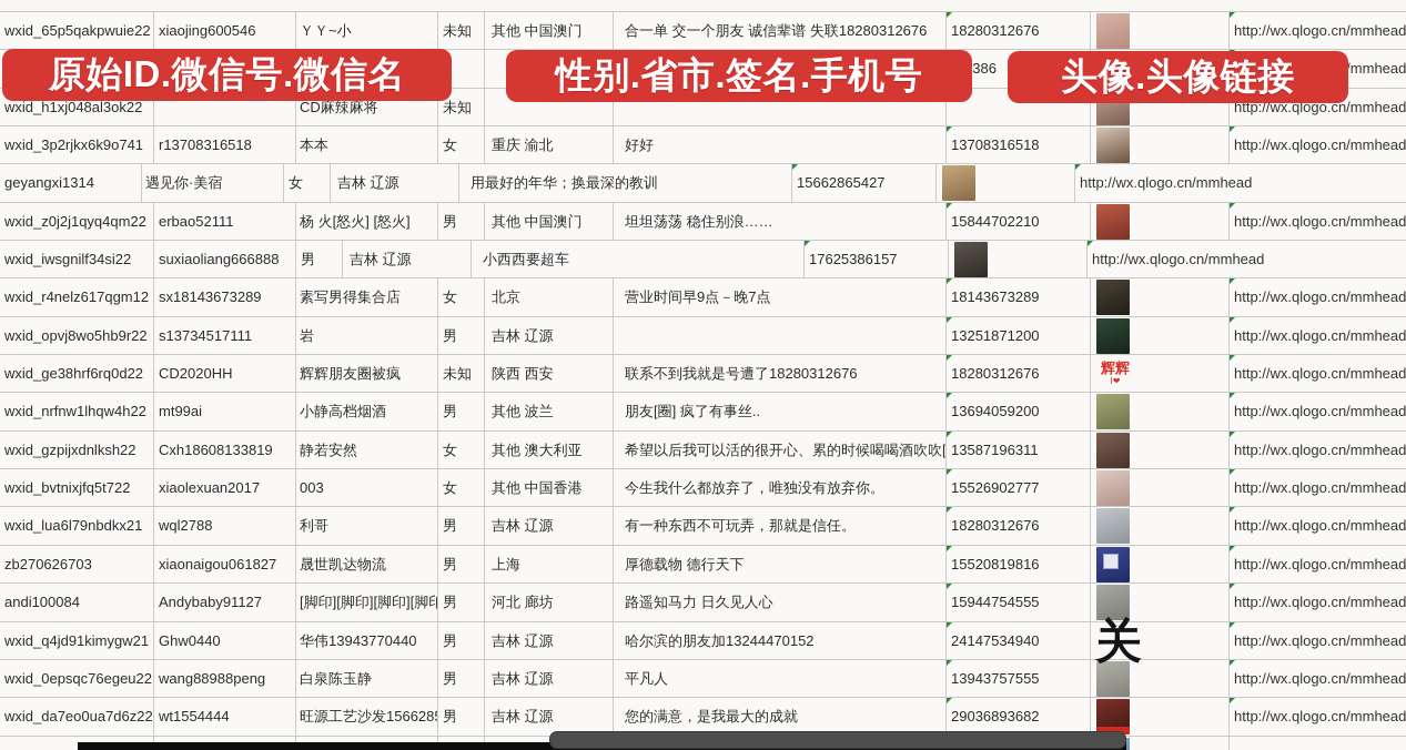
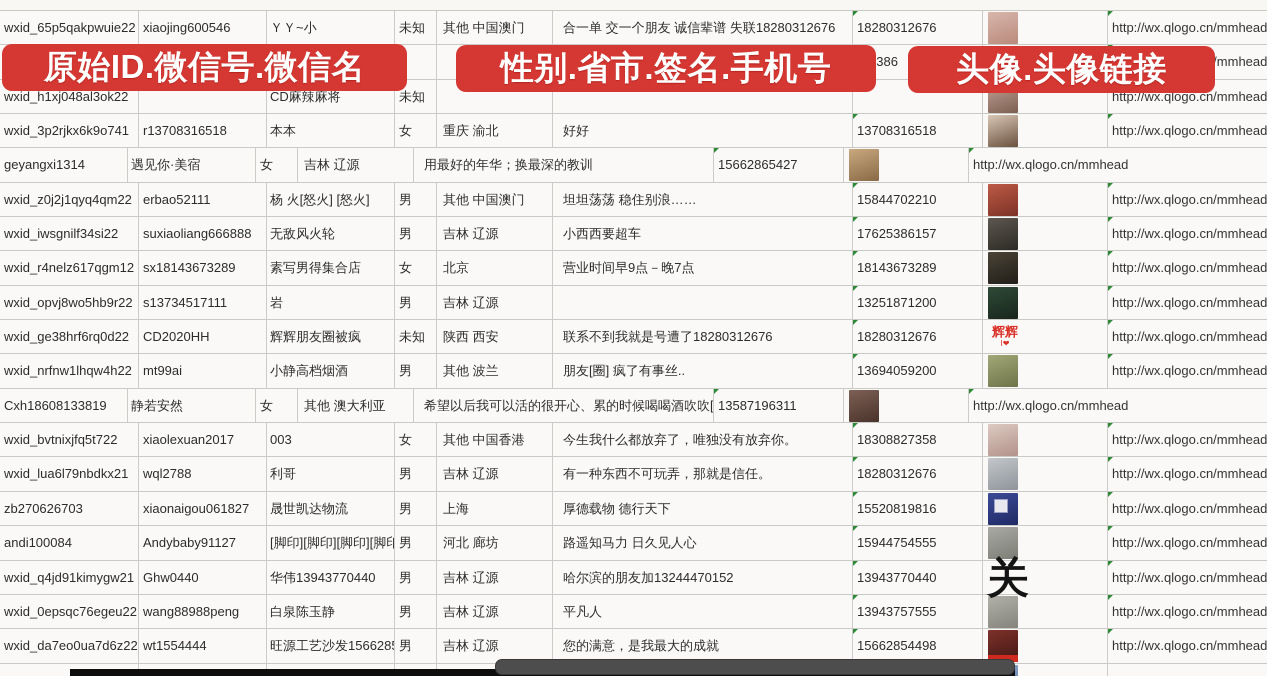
  wxid_65p5qakpwuie22
  xiaojing600546
  ＹＹ~小
  未知
  其他 中国澳门
  合一单 交一个朋友 诚信辈谱 失联18280312676
  18280312676
  http://wx.qlogo.cn/mmhead
  386
  wxid_h1xj048al3ok22
  CD麻辣麻将
  未知
  http://wx.qlogo.cn/mmhead
  wxid_3p2rjkx6k9o741
  r13708316518
  本本
  女
  重庆 渝北
  好好
  13708316518
  http://wx.qlogo.cn/mmhead
  geyangxi1314
  遇见你·美宿
  女
  吉林 辽源
  用最好的年华；换最深的教训
  15662865427
  http://wx.qlogo.cn/mmhead
  wxid_z0j2j1qyq4qm22
  erbao52111
  杨 火[怒火] [怒火]
  男
  其他 中国澳门
  坦坦荡荡 稳住别浪……
  15844702210
  http://wx.qlogo.cn/mmhead
  wxid_iwsgnilf34si22
  suxiaoliang666888
+ 无敌风火轮
  男
  吉林 辽源
  小西西要超车
  17625386157
  http://wx.qlogo.cn/mmhead
  wxid_r4nelz617qgm12
  sx18143673289
  素写男得集合店
  女
  北京
  营业时间早9点－晚7点
  18143673289
  http://wx.qlogo.cn/mmhead
  wxid_opvj8wo5hb9r22
  s13734517111
  岩
  男
  吉林 辽源
  13251871200
  http://wx.qlogo.cn/mmhead
  wxid_ge38hrf6rq0d22
  CD2020HH
  辉辉朋友圈被疯
  未知
  陕西 西安
  联系不到我就是号遭了18280312676
  18280312676
  辉辉
  I❤
  http://wx.qlogo.cn/mmhead
  wxid_nrfnw1lhqw4h22
  mt99ai
  小静高档烟酒
  男
  其他 波兰
  朋友[圈] 疯了有事丝..
  13694059200
  http://wx.qlogo.cn/mmhead
- wxid_gzpijxdnlksh22
  Cxh18608133819
  静若安然
  女
  其他 澳大利亚
  希望以后我可以活的很开心、累的时候喝喝酒吹吹[
  13587196311
  http://wx.qlogo.cn/mmhead
  wxid_bvtnixjfq5t722
  xiaolexuan2017
  003
  女
  其他 中国香港
  今生我什么都放弃了，唯独没有放弃你。
- 15526902777
+ 18308827358
  http://wx.qlogo.cn/mmhead
  wxid_lua6l79nbdkx21
  wql2788
  利哥
  男
  吉林 辽源
  有一种东西不可玩弄，那就是信任。
  18280312676
  http://wx.qlogo.cn/mmhead
  zb270626703
  xiaonaigou061827
  晟世凯达物流
  男
  上海
  厚德载物 德行天下
  15520819816
  http://wx.qlogo.cn/mmhead
  andi100084
  Andybaby91127
  [脚印][脚印][脚印][脚印
  男
  河北 廊坊
  路遥知马力 日久见人心
  15944754555
  http://wx.qlogo.cn/mmhead
  wxid_q4jd91kimygw21
  Ghw0440
  华伟13943770440
  男
  吉林 辽源
  哈尔滨的朋友加13244470152
- 24147534940
+ 13943770440
  关
  http://wx.qlogo.cn/mmhead
  wxid_0epsqc76egeu22
  wang88988peng
  白泉陈玉静
  男
  吉林 辽源
  平凡人
  13943757555
  http://wx.qlogo.cn/mmhead
  wxid_da7eo0ua7d6z22
  wt1554444
  旺源工艺沙发156628
  男
  吉林 辽源
  您的满意，是我最大的成就
- 29036893682
+ 15662854498
  http://wx.qlogo.cn/mmhead
  原始ID.微信号.微信名
  性别.省市.签名.手机号
  头像.头像链接
